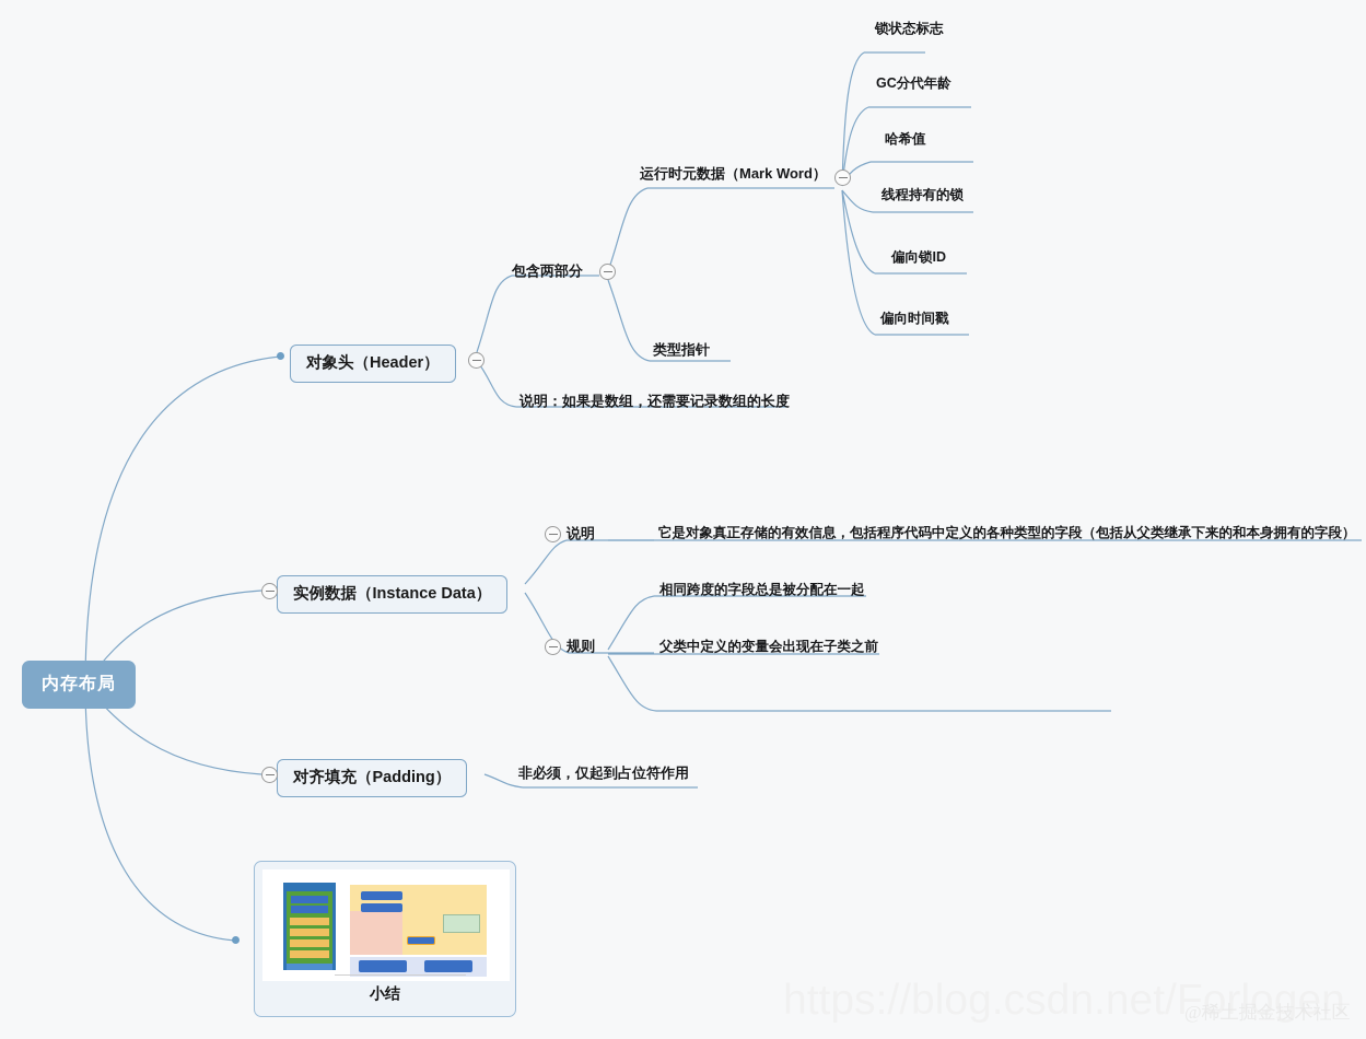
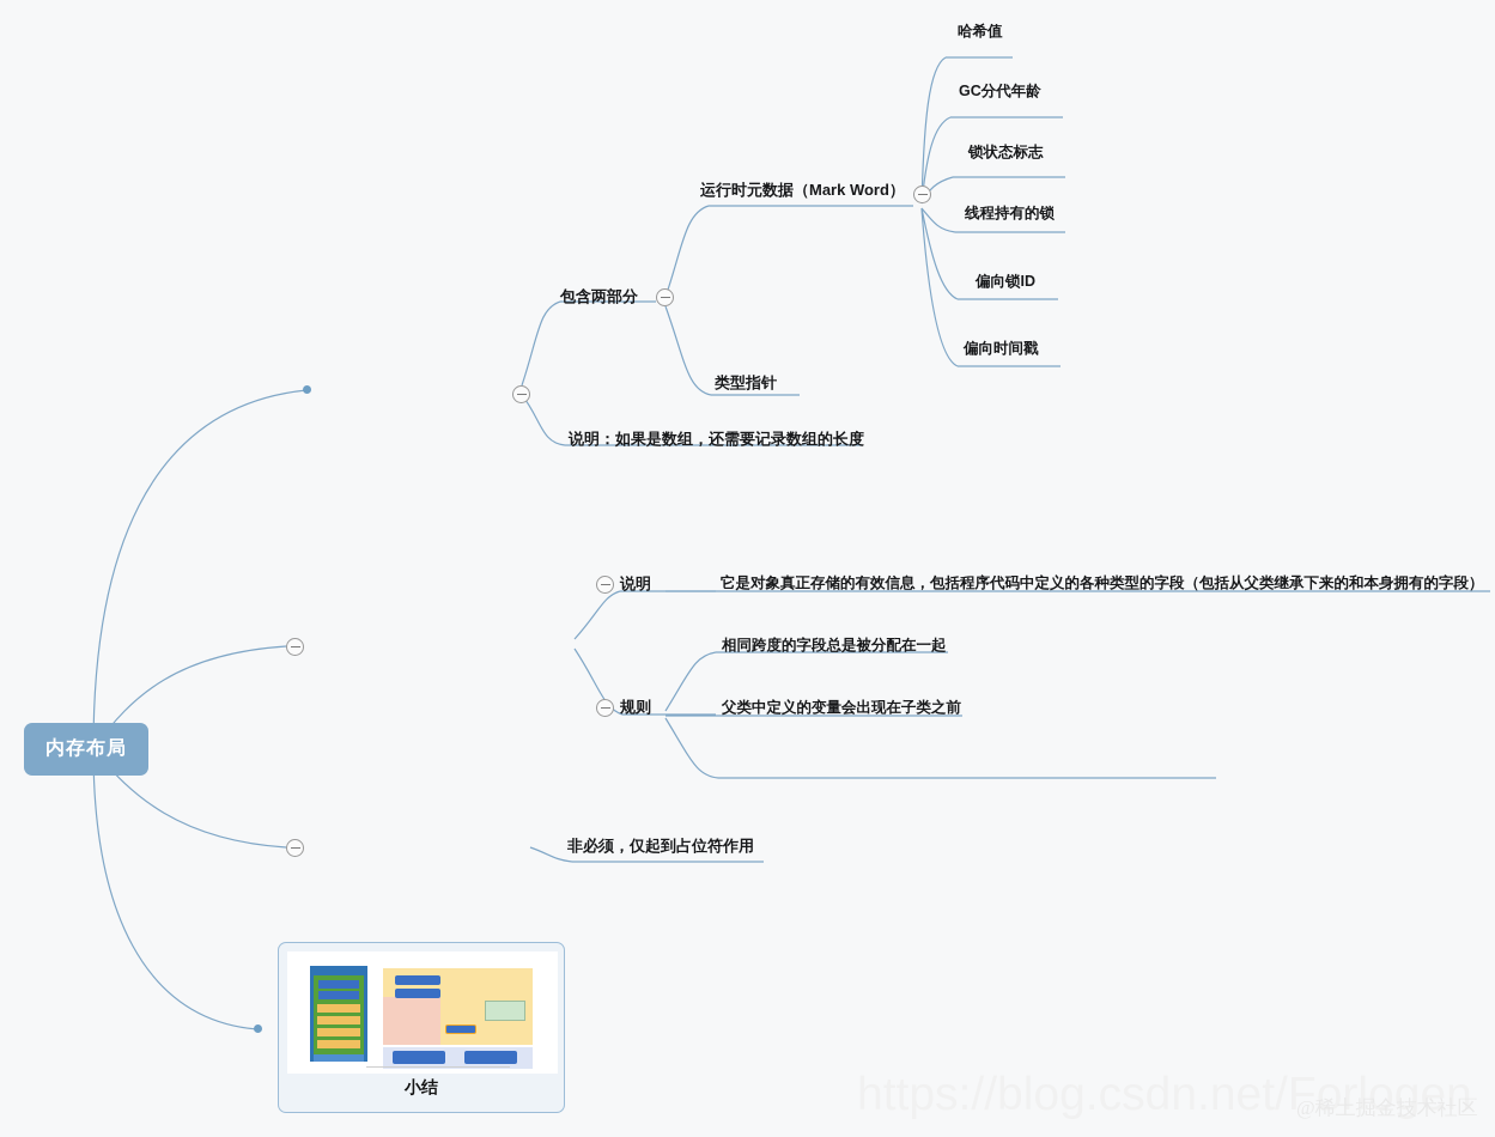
  内存布局
- 对象头（Header）
- 实例数据（Instance Data）
- 对齐填充（Padding）
  包含两部分
  说明：如果是数组，还需要记录数组的长度
  运行时元数据（Mark Word）
  类型指针
- 锁状态标志
+ 哈希值
  GC分代年龄
- 哈希值
+ 锁状态标志
  线程持有的锁
  偏向锁ID
  偏向时间戳
  说明
  它是对象真正存储的有效信息，包括程序代码中定义的各种类型的字段（包括从父类继承下来的和本身拥有的字段）
  规则
  相同跨度的字段总是被分配在一起
  父类中定义的变量会出现在子类之前
  非必须，仅起到占位符作用
  小结
